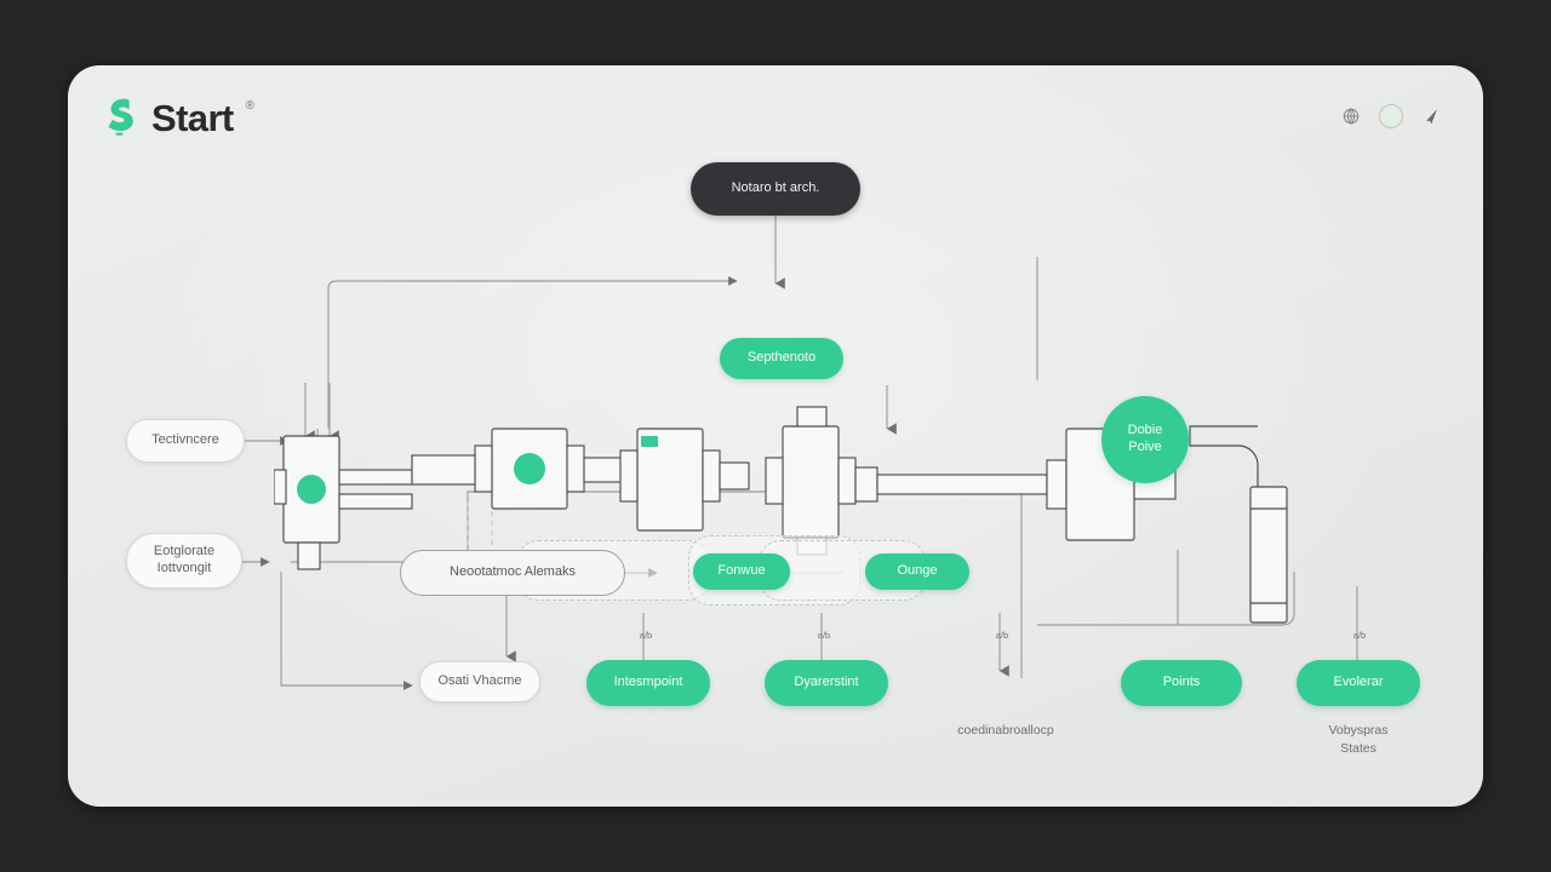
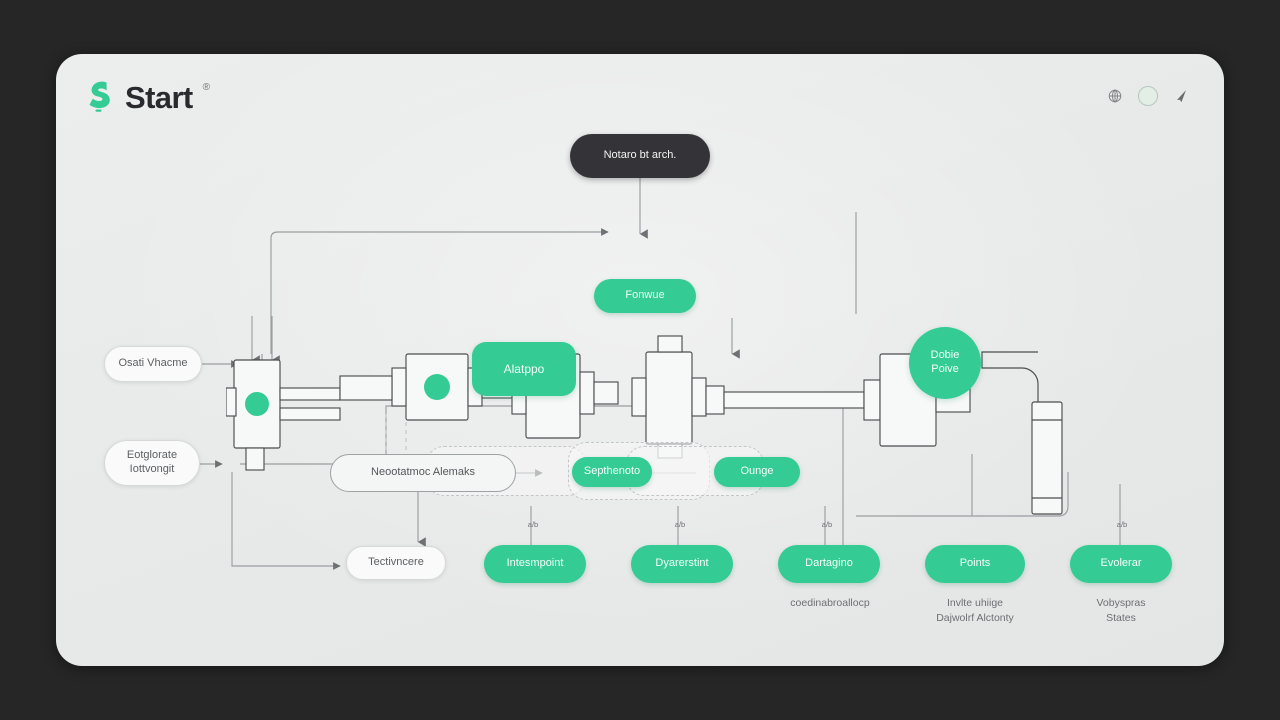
  Start
  ®
  Notaro bt arch.
- Septhenoto
+ Fonwue
+ Alatppo
  Dobie
  Poive
- Tectivncere
+ Osati Vhacme
  Eotglorate
  Iottvongit
  Neootatmoc Alemaks
- Osati Vhacme
+ Tectivncere
- Fonwue
+ Septhenoto
  Ounge
  Intesmpoint
  Dyarerstint
+ Dartagino
  Points
  Evolerar
  a/b
  a/b
  a/b
  a/b
  coedinabroallocp
+ Invlte uhiige
+ Dajwolrf Alctonty
  Vobyspras
  States
